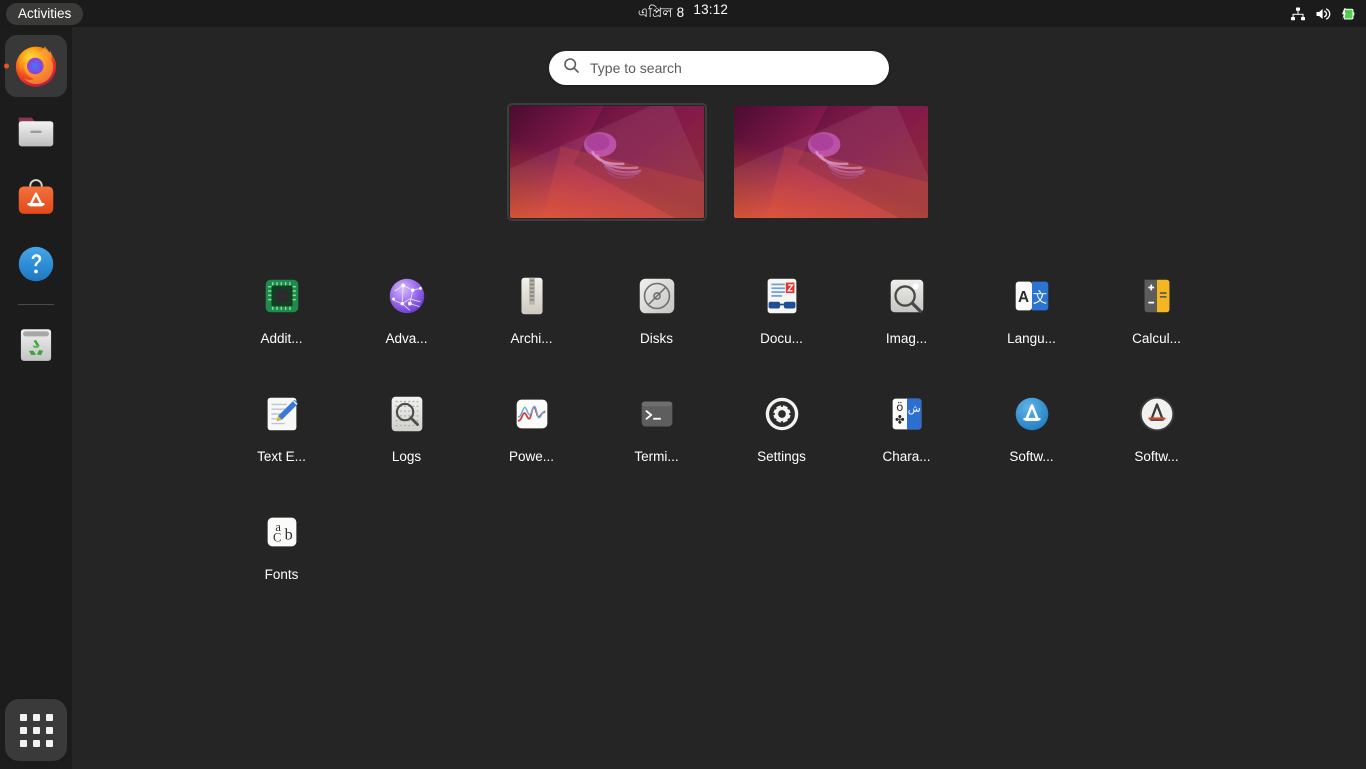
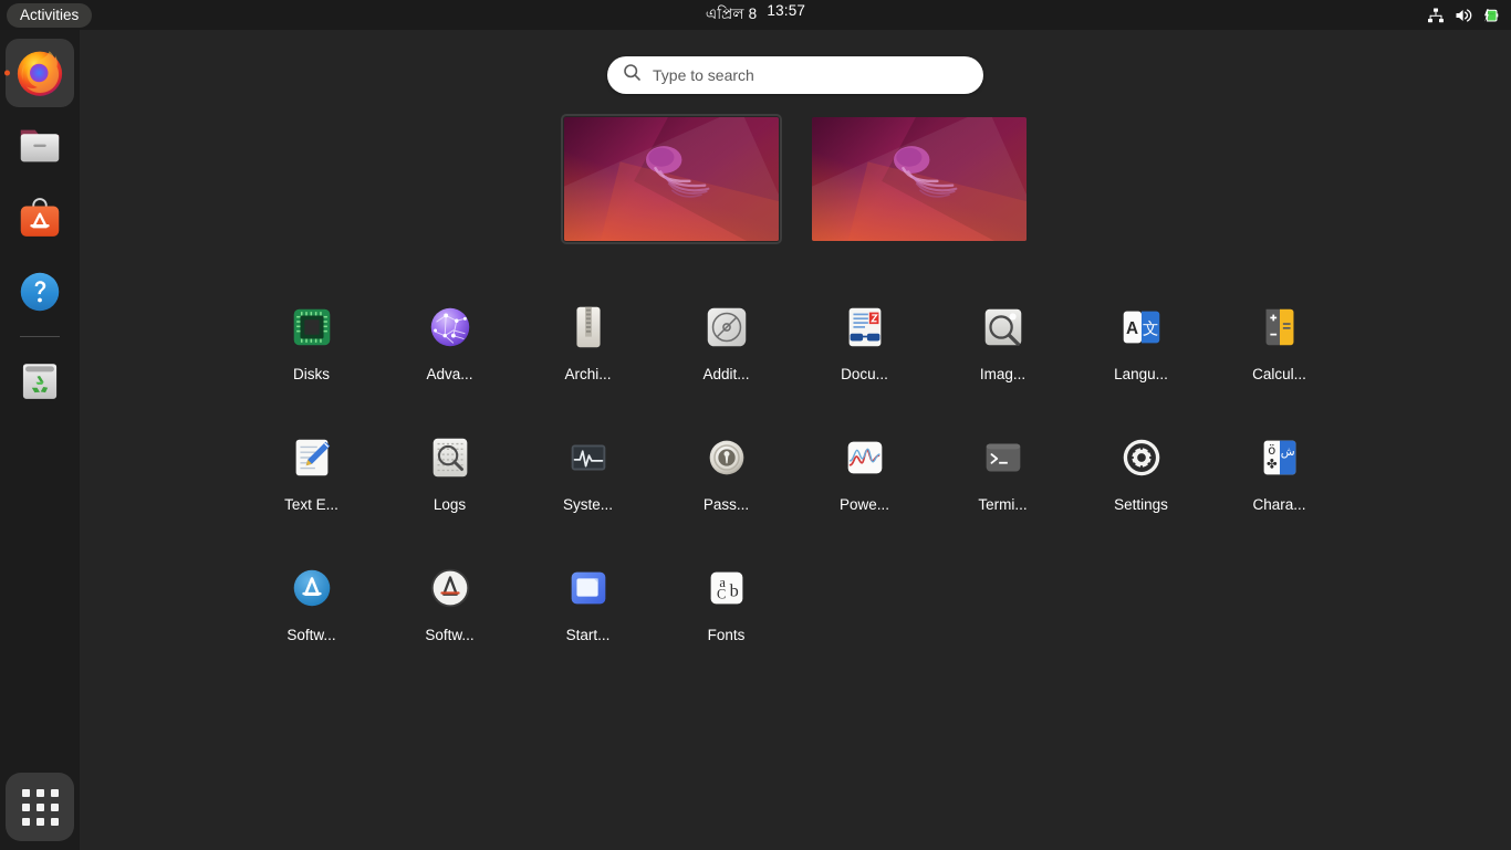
  Activities
  এপ্রিল 8
- 13:12
+ 13:57
  Type to search
- Addit...
+ Disks
  Adva...
  Archi...
- Disks
+ Addit...
  Docu...
  Imag...
  A
  文
  Langu...
  Calcul...
  Text E...
  Logs
+ Syste...
+ Pass...
  Powe...
  Termi...
  Settings
  ö
  ✤
  ش
  Chara...
  Softw...
  Softw...
+ Start...
  a
  C
  b
  Fonts
